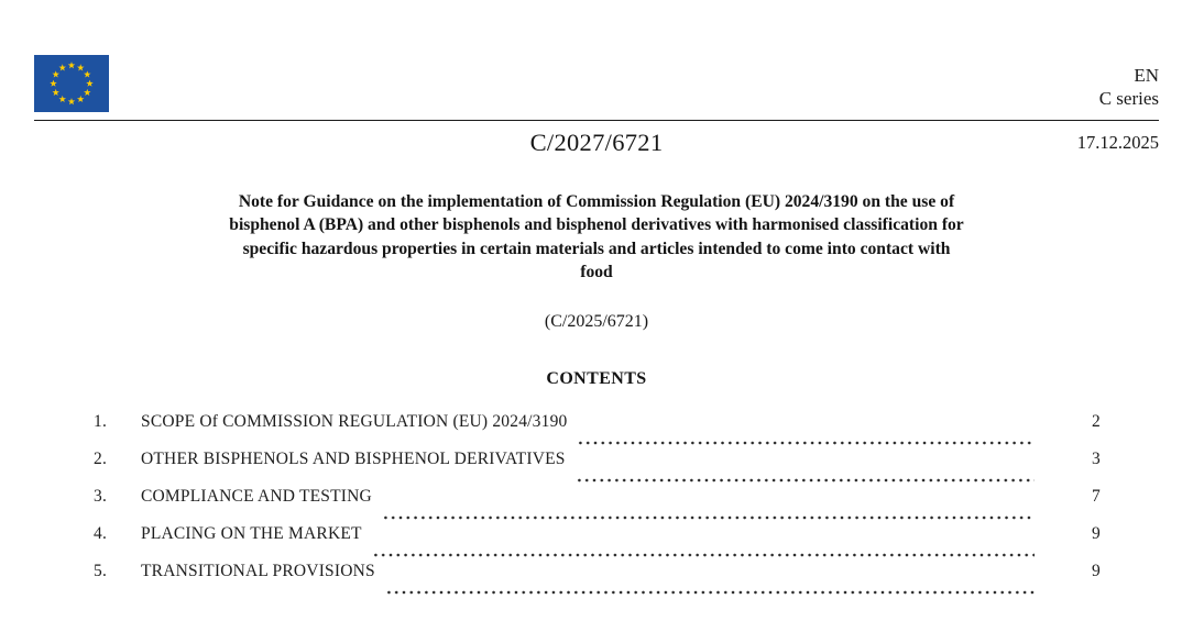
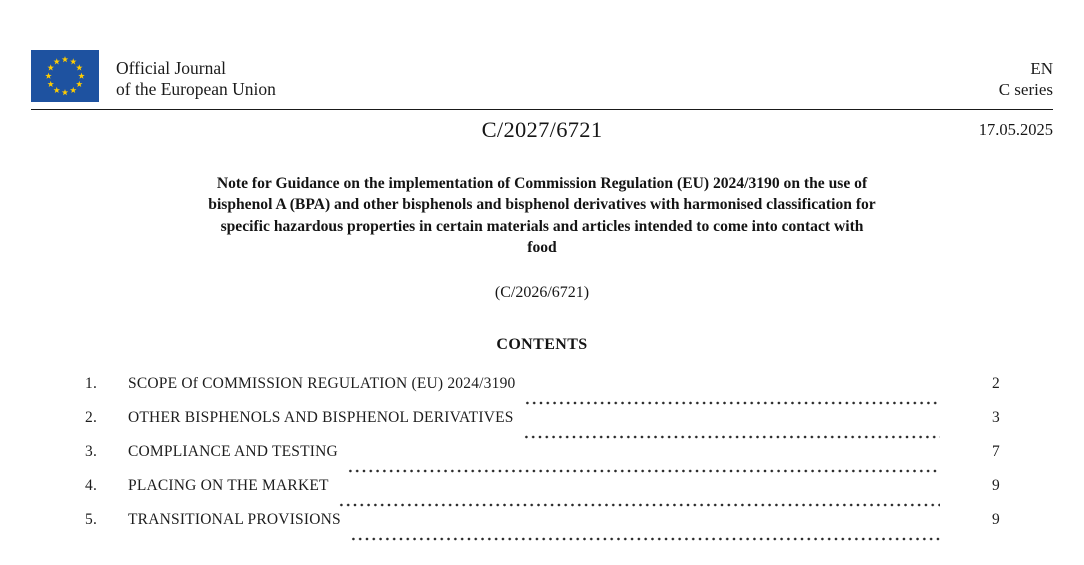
+ Official Journal
+ of the European Union
  EN
  C series
  C/2027/6721
- 17.12.2025
+ 17.05.2025
  Note for Guidance on the implementation of Commission Regulation (EU) 2024/3190 on the use of
  bisphenol A (BPA) and other bisphenols and bisphenol derivatives with harmonised classification for
  specific hazardous properties in certain materials and articles intended to come into contact with
  food
- (C/2025/6721)
+ (C/2026/6721)
  CONTENTS
  1.
  SCOPE Of COMMISSION REGULATION (EU) 2024/3190
  2
  2.
  OTHER BISPHENOLS AND BISPHENOL DERIVATIVES
  3
  3.
  COMPLIANCE AND TESTING
  7
  4.
  PLACING ON THE MARKET
  9
  5.
  TRANSITIONAL PROVISIONS
  9
